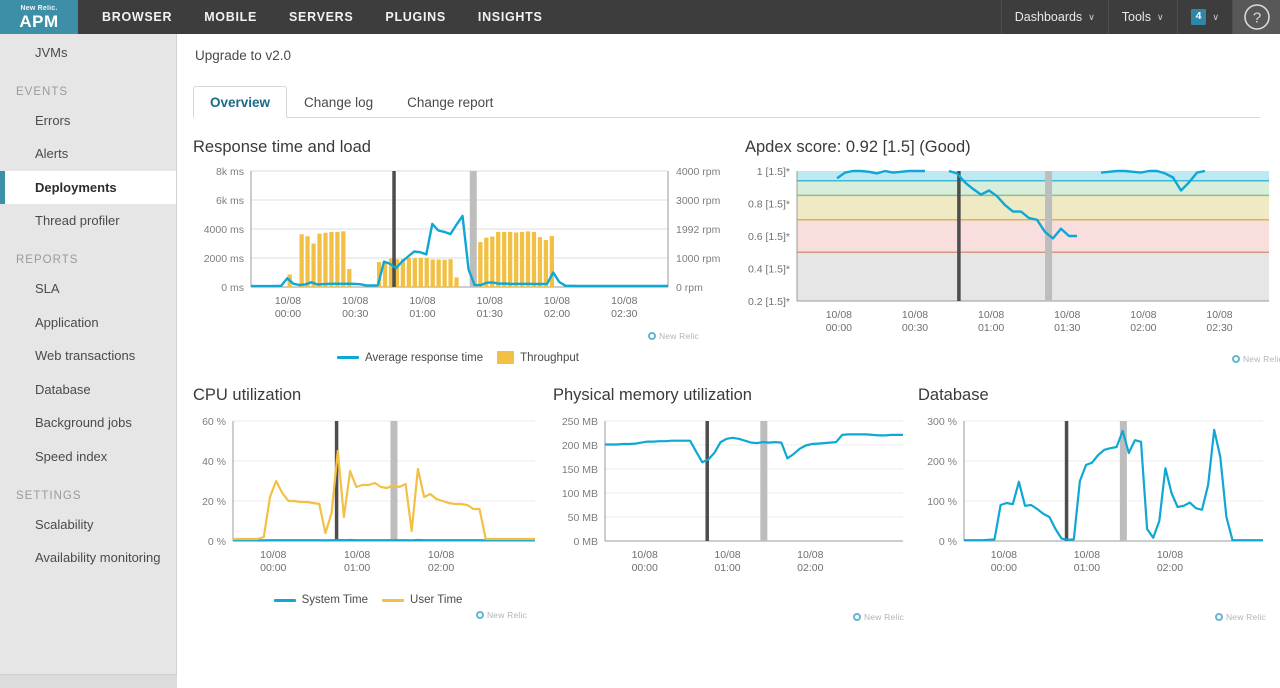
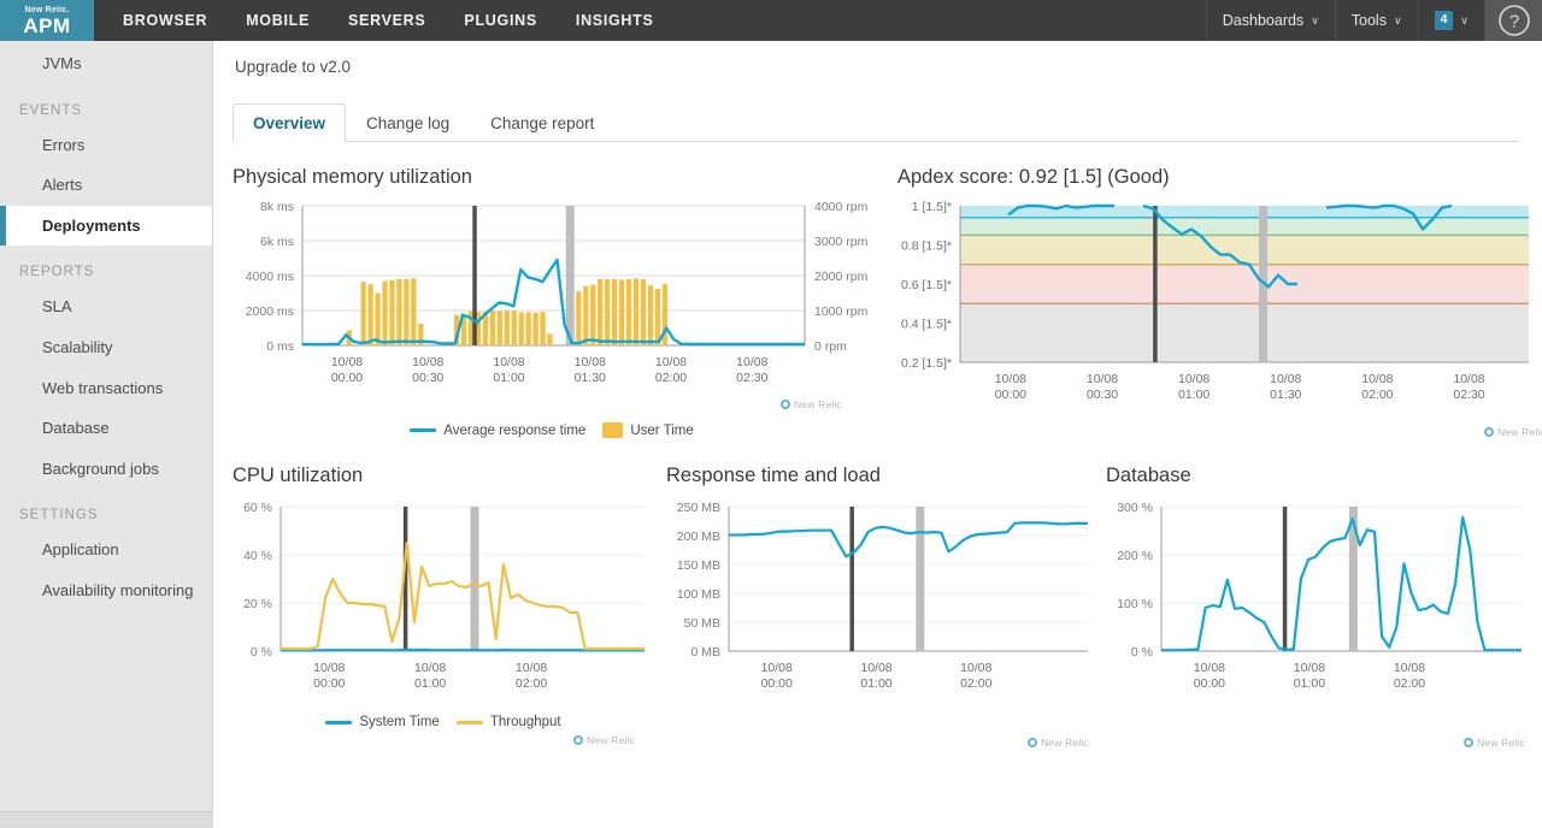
  APM
  BROWSER
  MOBILE
  SERVERS
  PLUGINS
  INSIGHTS
  Dashboards
  ∨
  Tools
  ∨
  4
  ∨
  ?
  JVMs
  EVENTS
  Errors
  Alerts
  Deployments
- Thread profiler
  REPORTS
  SLA
- Application
+ Scalability
  Web transactions
  Database
  Background jobs
- Speed index
  SETTINGS
- Scalability
+ Application
  Availability monitoring
  Upgrade to v2.0
  Overview
  Change log
  Change report
- Response time and load
+ Physical memory utilization
  0 ms
  0 rpm
  2000 ms
  1000 rpm
  4000 ms
- 1992 rpm
+ 2000 rpm
  6k ms
  3000 rpm
  8k ms
  4000 rpm
  10/08
  00:00
  10/08
  00:30
  10/08
  01:00
  10/08
  01:30
  10/08
  02:00
  10/08
  02:30
  New Relic
  Average response time
- Throughput
+ User Time
  Apdex score: 0.92 [1.5] (Good)
  0.2 [1.5]*
  0.4 [1.5]*
  0.6 [1.5]*
  0.8 [1.5]*
  1 [1.5]*
  10/08
  00:00
  10/08
  00:30
  10/08
  01:00
  10/08
  01:30
  10/08
  02:00
  10/08
  02:30
  New Reli
  CPU utilization
  0 %
  20 %
  40 %
  60 %
  10/08
  00:00
  10/08
  01:00
  10/08
  02:00
  System Time
- User Time
+ Throughput
  New Relic
- Physical memory utilization
+ Response time and load
  0 MB
  50 MB
  100 MB
  150 MB
  200 MB
  250 MB
  10/08
  00:00
  10/08
  01:00
  10/08
  02:00
  New Relic
  Database
  0 %
  100 %
  200 %
  300 %
  10/08
  00:00
  10/08
  01:00
  10/08
  02:00
  New Relic
